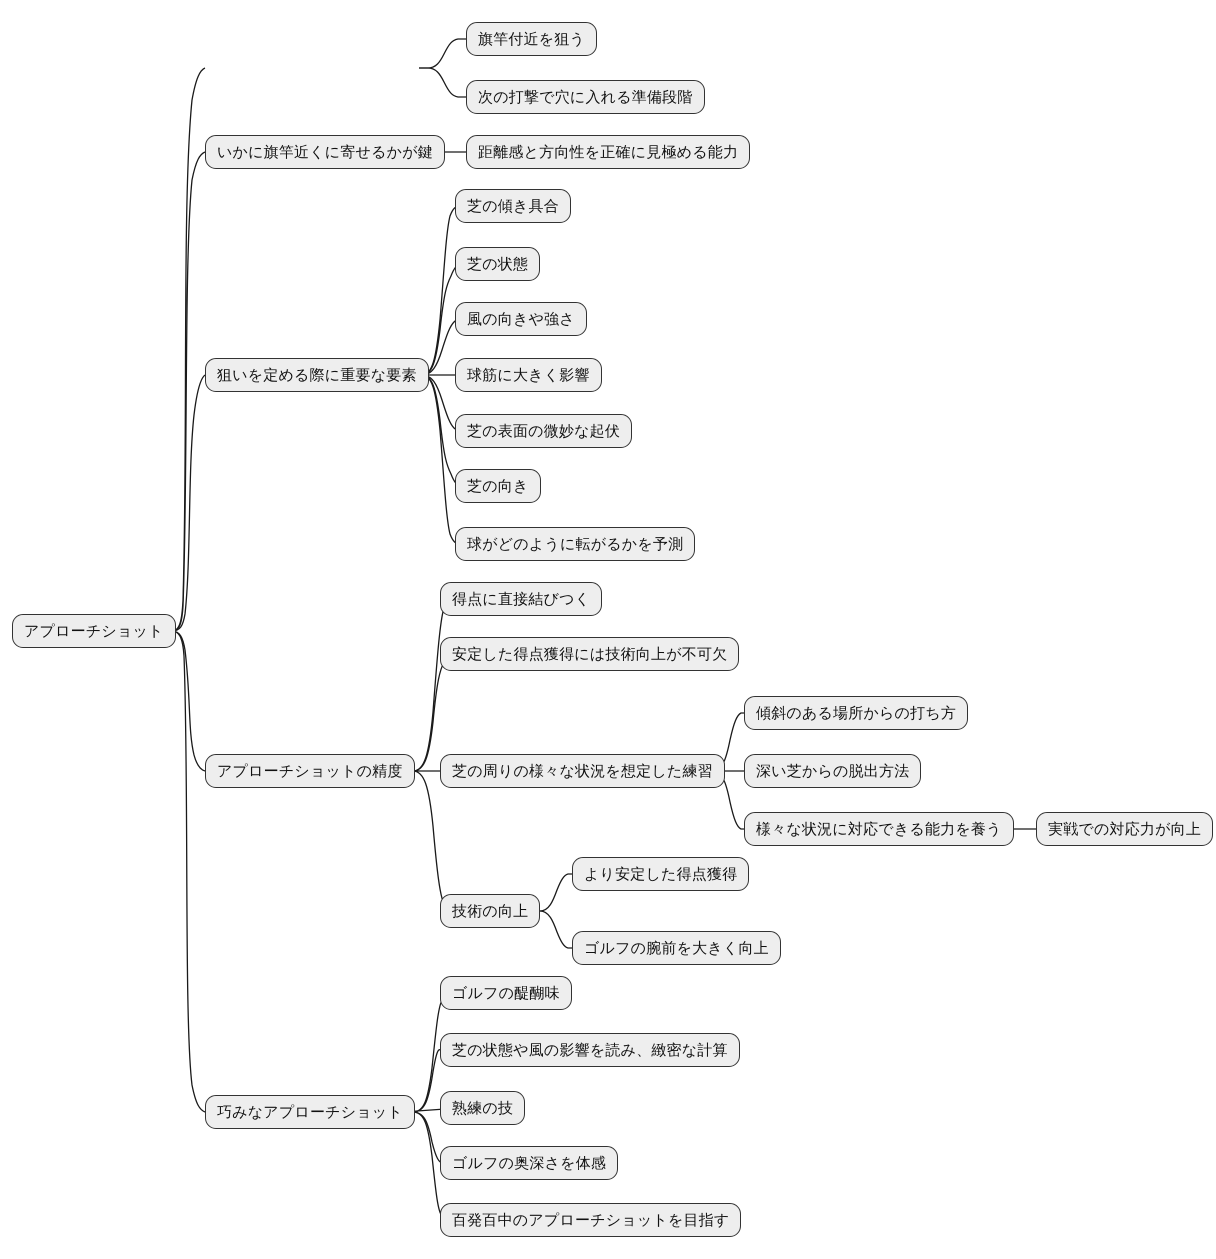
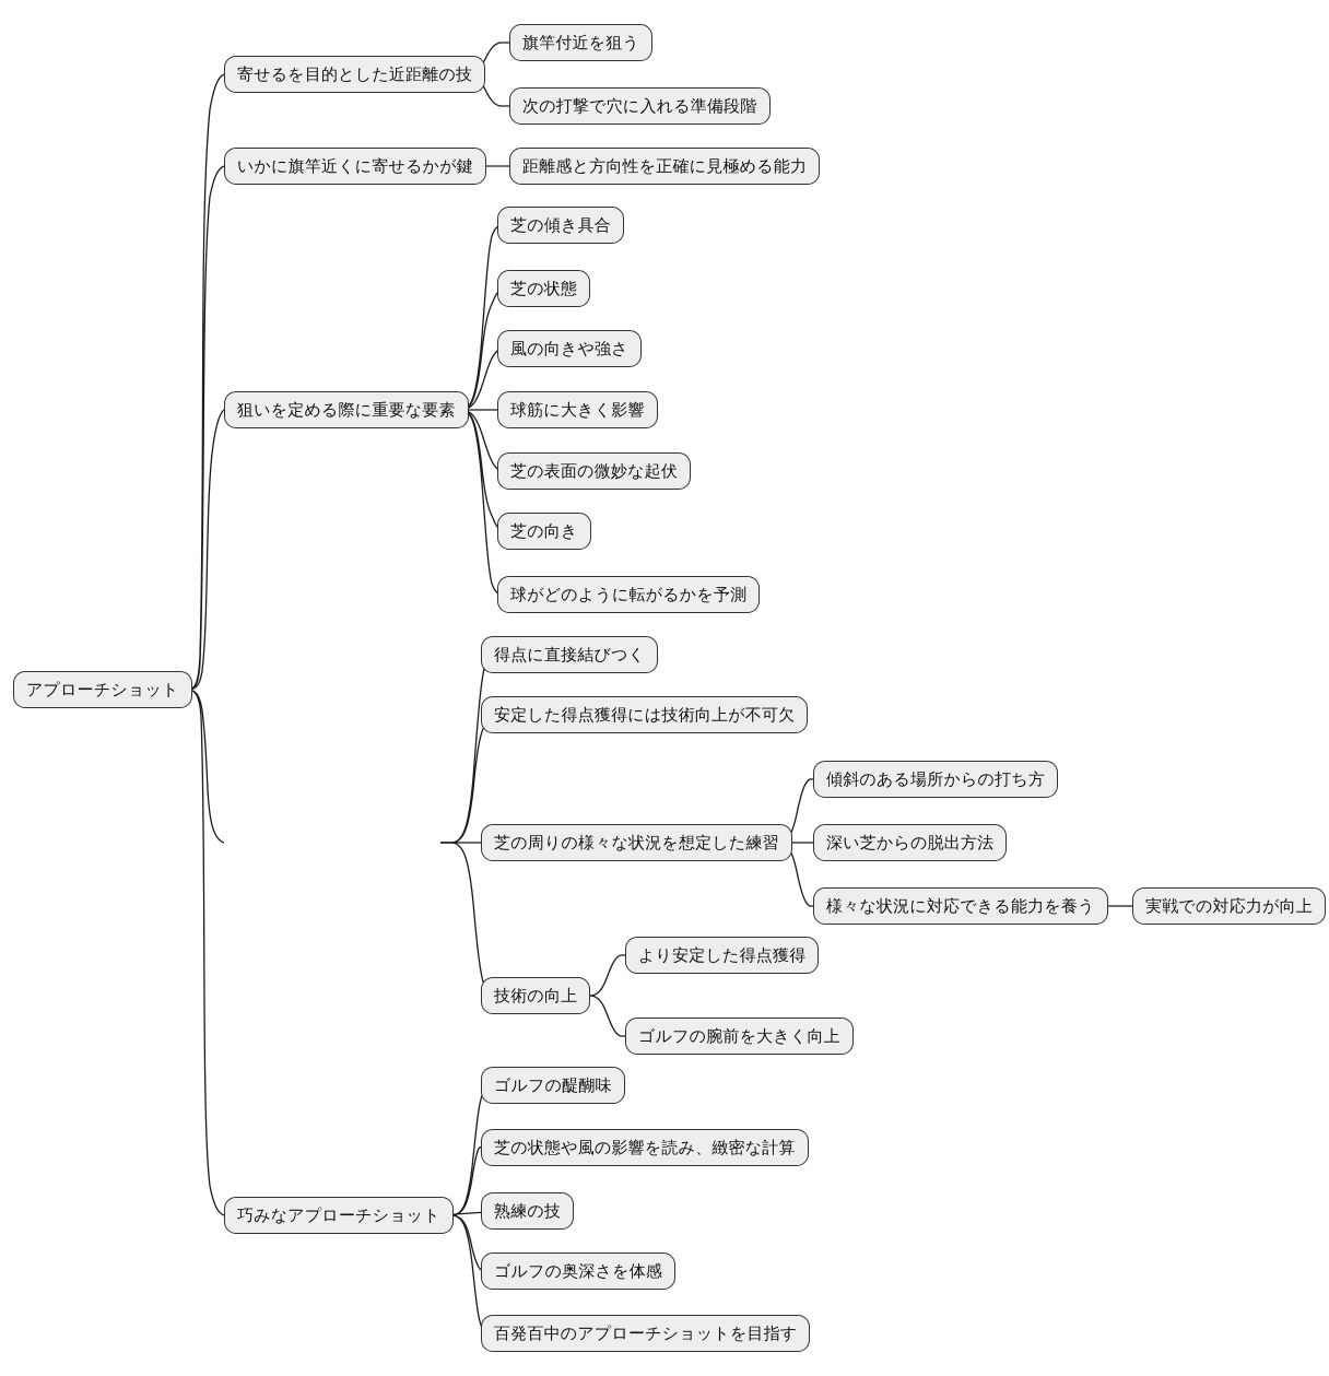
  アプローチショット
+ 寄せるを目的とした近距離の技
  旗竿付近を狙う
  次の打撃で穴に入れる準備段階
  いかに旗竿近くに寄せるかが鍵
  距離感と方向性を正確に見極める能力
  狙いを定める際に重要な要素
  芝の傾き具合
  芝の状態
  風の向きや強さ
  球筋に大きく影響
  芝の表面の微妙な起伏
  芝の向き
  球がどのように転がるかを予測
- アプローチショットの精度
  得点に直接結びつく
  安定した得点獲得には技術向上が不可欠
  芝の周りの様々な状況を想定した練習
  傾斜のある場所からの打ち方
  深い芝からの脱出方法
  様々な状況に対応できる能力を養う
  実戦での対応力が向上
  技術の向上
  より安定した得点獲得
  ゴルフの腕前を大きく向上
  巧みなアプローチショット
  ゴルフの醍醐味
  芝の状態や風の影響を読み、緻密な計算
  熟練の技
  ゴルフの奥深さを体感
  百発百中のアプローチショットを目指す
